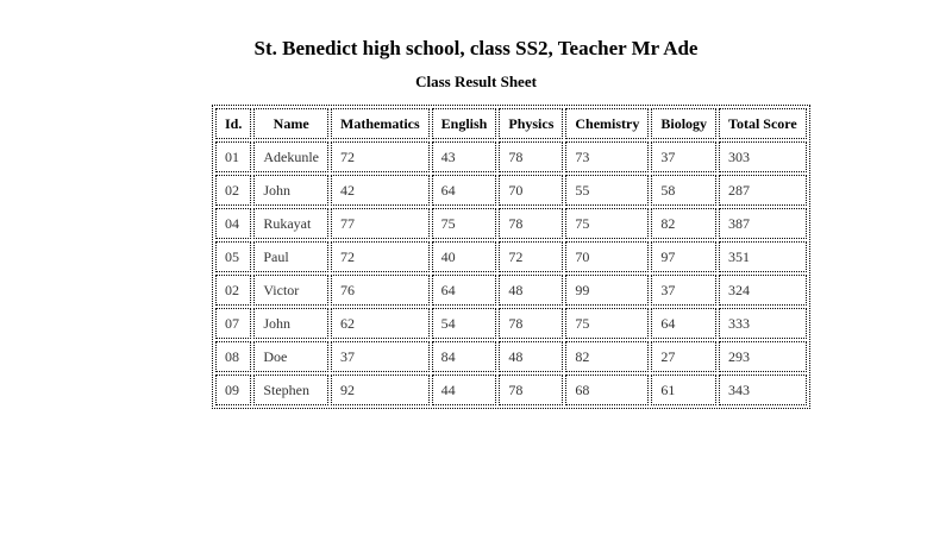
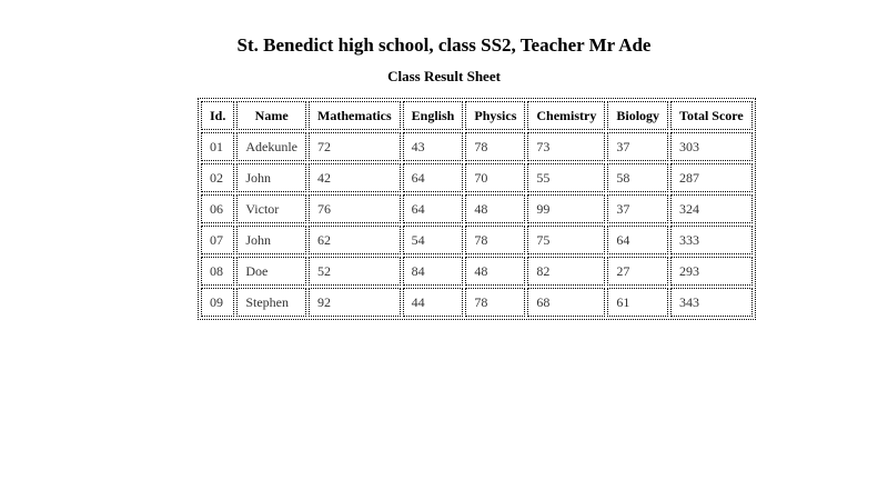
  St. Benedict high school, class SS2, Teacher Mr Ade
  Class Result Sheet
  Id.	Name	Mathematics	English	Physics	Chemistry	Biology	Total Score
  01	Adekunle	72	43	78	73	37	303
  02	John	42	64	70	55	58	287
- 04	Rukayat	77	75	78	75	82	387
- 05	Paul	72	40	72	70	97	351
- 02	Victor	76	64	48	99	37	324
+ 06	Victor	76	64	48	99	37	324
  07	John	62	54	78	75	64	333
- 08	Doe	37	84	48	82	27	293
+ 08	Doe	52	84	48	82	27	293
  09	Stephen	92	44	78	68	61	343
